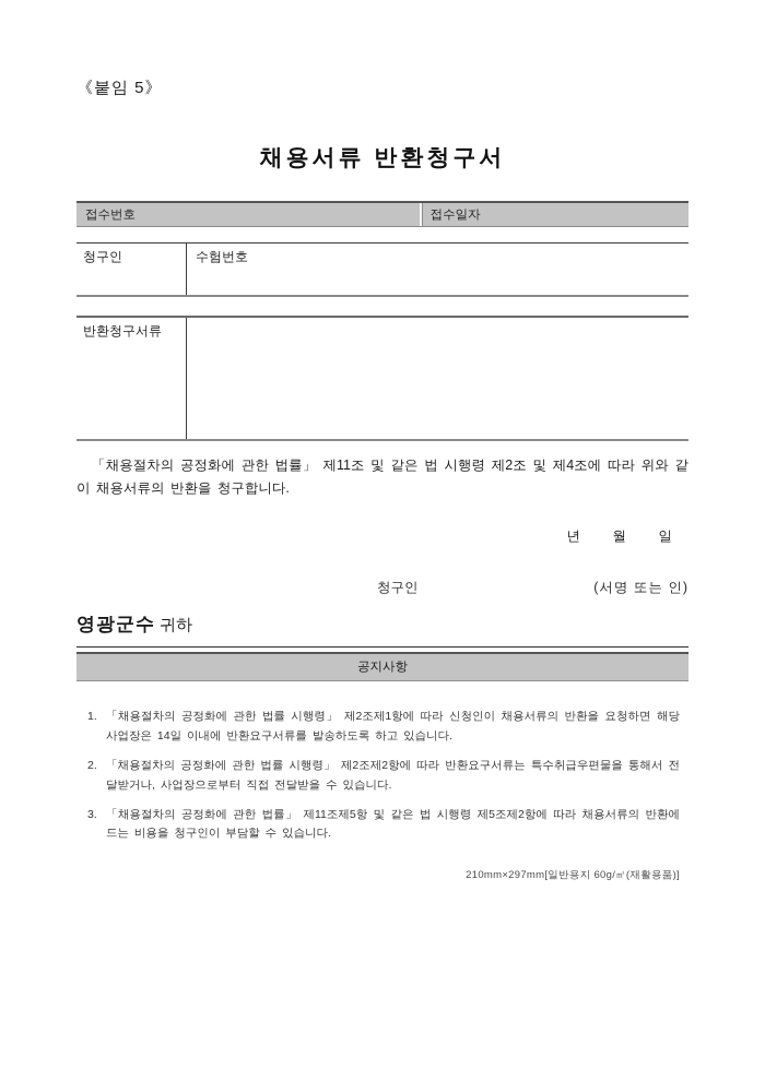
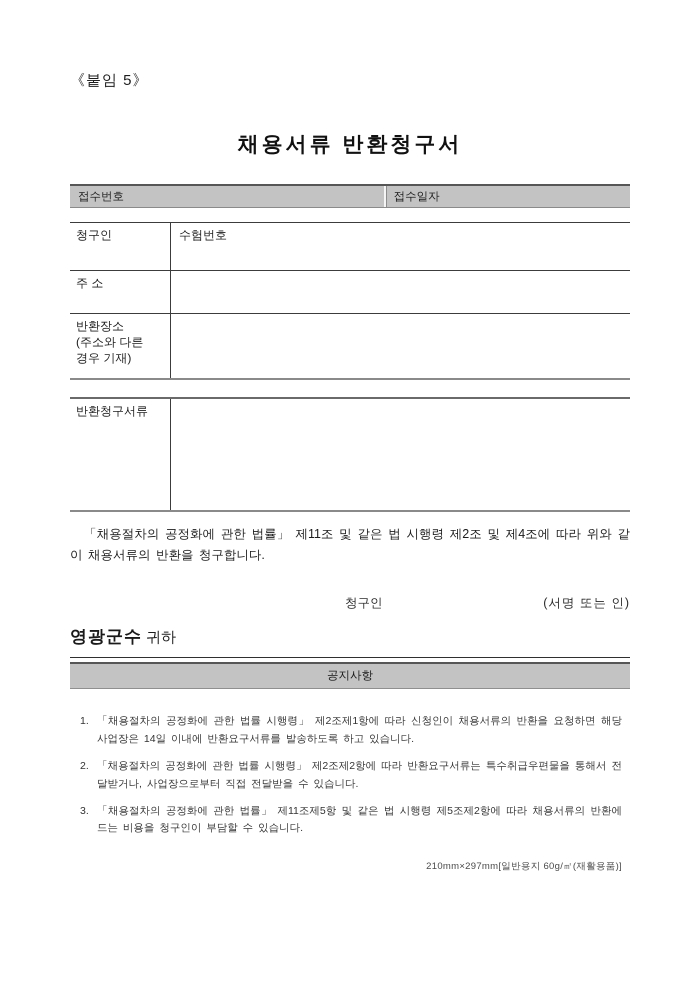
  《붙임 5》
  채용서류 반환청구서
  접수번호
  접수일자
  청구인
  수험번호
+ 주 소
+ 반환장소
+ (주소와 다른
+ 경우 기재)
  반환청구서류
  「채용절차의 공정화에 관한 법률」 제11조 및 같은 법 시행령 제2조 및 제4조에 따라 위와 같이 채용서류의 반환을 청구합니다.
- 년 월 일
  청구인
  (서명 또는 인)
  영광군수 귀하
  공지사항
  1.
  「채용절차의 공정화에 관한 법률 시행령」 제2조제1항에 따라 신청인이 채용서류의 반환을 요청하면 해당 사업장은 14일 이내에 반환요구서류를 발송하도록 하고 있습니다.
  2.
  「채용절차의 공정화에 관한 법률 시행령」 제2조제2항에 따라 반환요구서류는 특수취급우편물을 통해서 전달받거나, 사업장으로부터 직접 전달받을 수 있습니다.
  3.
  「채용절차의 공정화에 관한 법률」 제11조제5항 및 같은 법 시행령 제5조제2항에 따라 채용서류의 반환에 드는 비용을 청구인이 부담할 수 있습니다.
  210mm×297mm[일반용지 60g/㎡(재활용품)]
